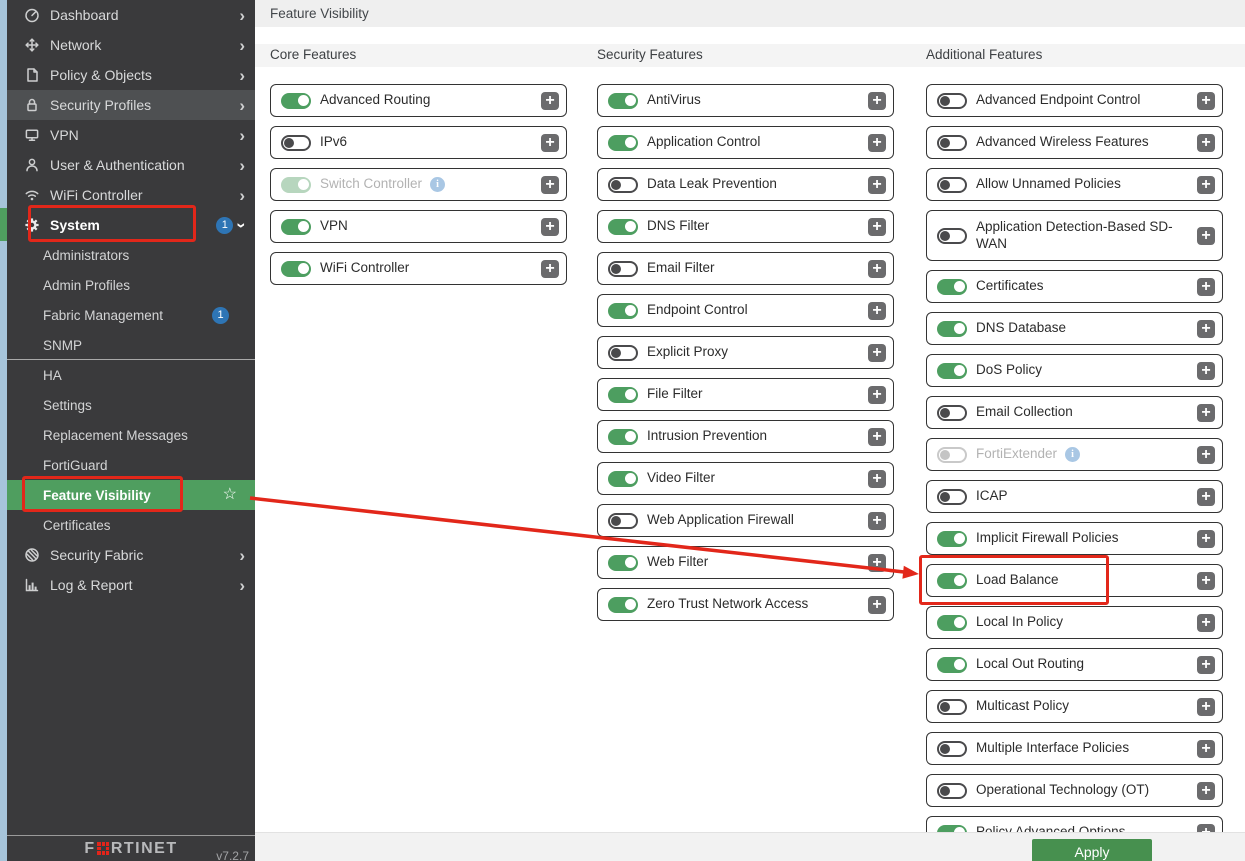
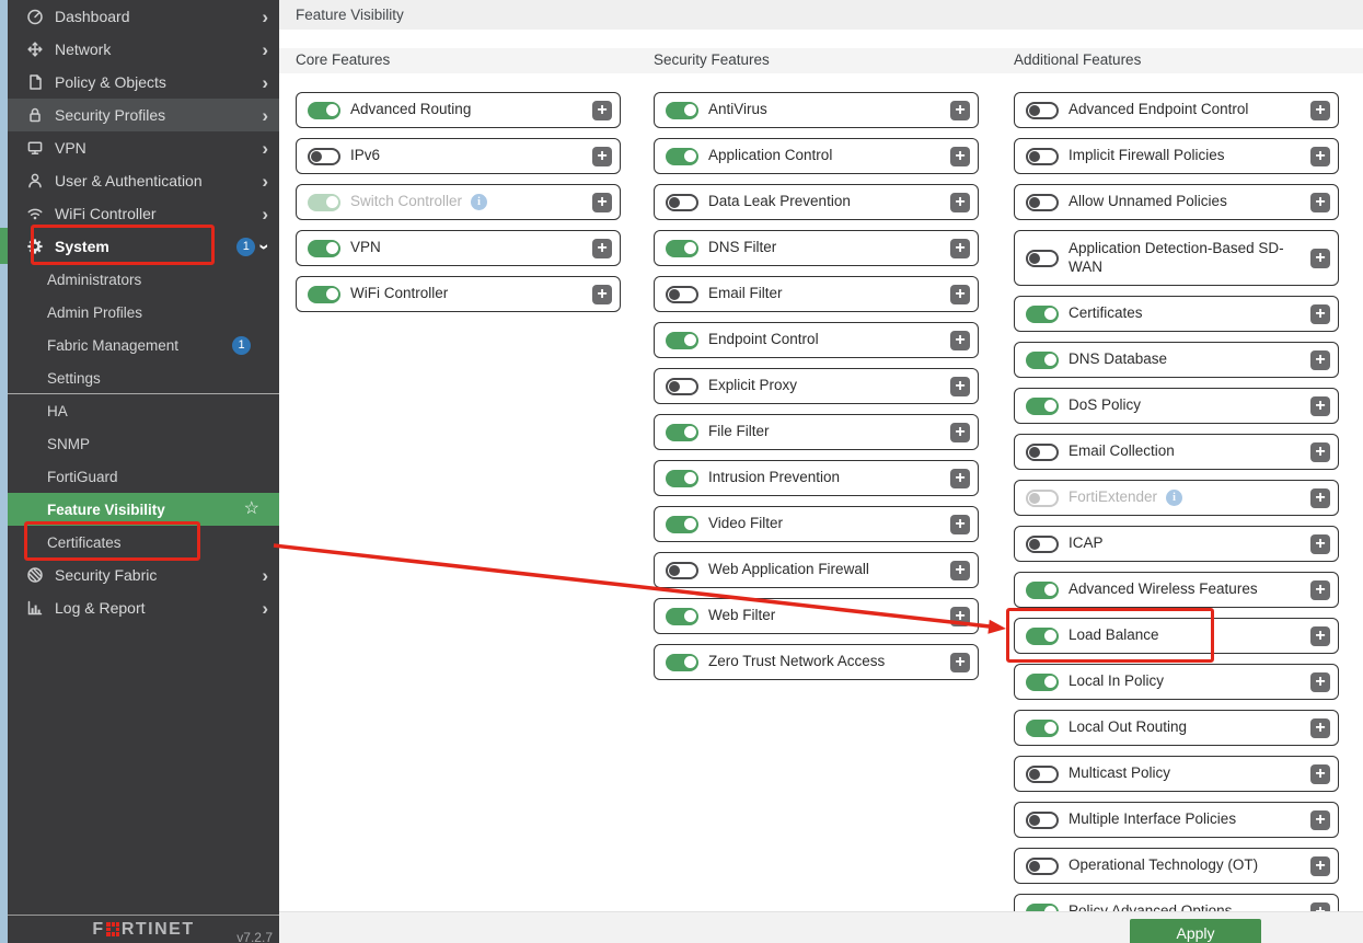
  Dashboard
  ›
  Network
  ›
  Policy & Objects
  ›
  Security Profiles
  ›
  VPN
  ›
  User & Authentication
  ›
  WiFi Controller
  ›
  System
  1
  Administrators
  Admin Profiles
  Fabric Management
  1
- SNMP
+ Settings
  HA
- Settings
+ SNMP
- Replacement Messages
  FortiGuard
  Feature Visibility
  ☆
  Certificates
  Security Fabric
  ›
  Log & Report
  ›
  F
  RTINET
  v7.2.7
  Feature Visibility
  Core Features
  Advanced Routing
  +
  IPv6
  +
  Switch Controller
  i
  +
  VPN
  +
  WiFi Controller
  +
  Security Features
  AntiVirus
  +
  Application Control
  +
  Data Leak Prevention
  +
  DNS Filter
  +
  Email Filter
  +
  Endpoint Control
  +
  Explicit Proxy
  +
  File Filter
  +
  Intrusion Prevention
  +
  Video Filter
  +
  Web Application Firewall
  +
  Web Filter
  +
  Zero Trust Network Access
  +
  Additional Features
  Advanced Endpoint Control
  +
- Advanced Wireless Features
+ Implicit Firewall Policies
  +
  Allow Unnamed Policies
  +
  Application Detection-Based SD-WAN
  +
  Certificates
  +
  DNS Database
  +
  DoS Policy
  +
  Email Collection
  +
  FortiExtender
  i
  +
  ICAP
  +
- Implicit Firewall Policies
+ Advanced Wireless Features
  +
  Load Balance
  +
  Local In Policy
  +
  Local Out Routing
  +
  Multicast Policy
  +
  Multiple Interface Policies
  +
  Operational Technology (OT)
  +
  Apply
